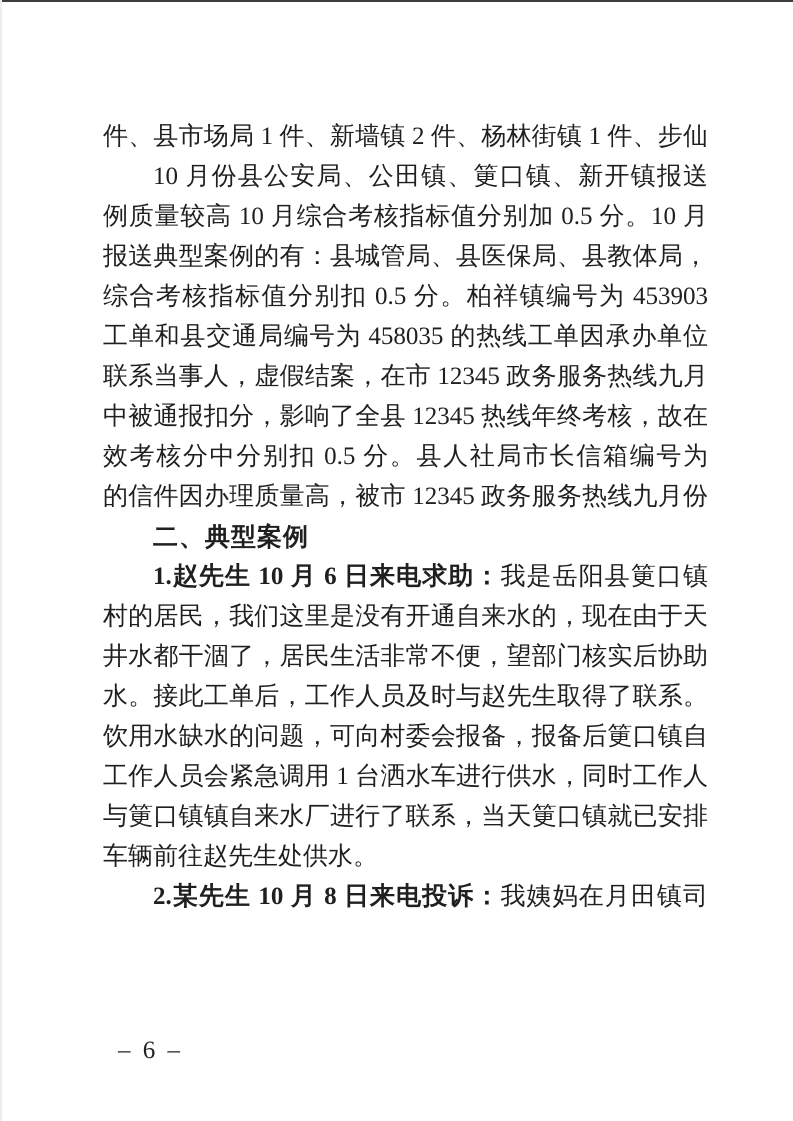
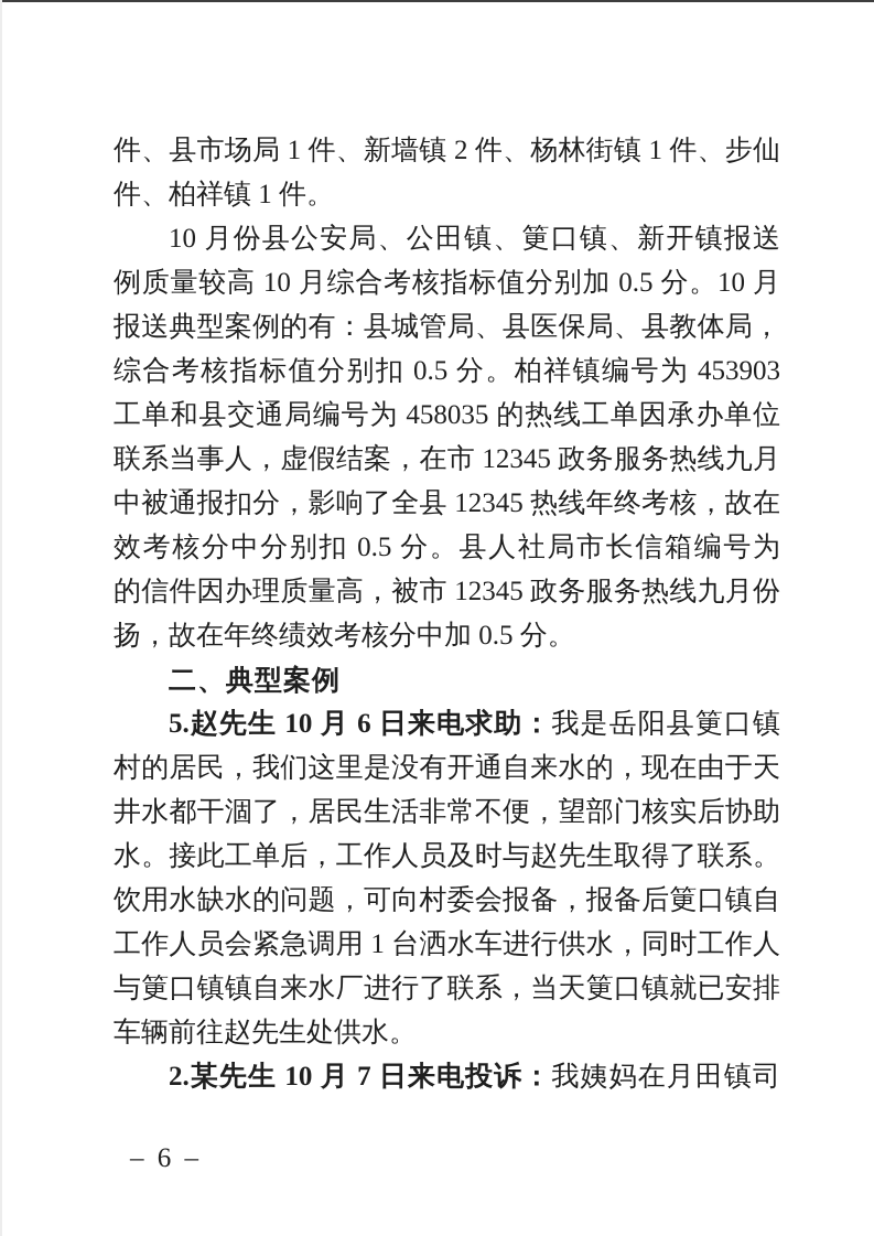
  件、县市场局 1 件、新墙镇 2 件、杨林街镇 1 件、步仙
+ 件、柏祥镇 1 件。
  10 月份县公安局、公田镇、筻口镇、新开镇报送
  例质量较高 10 月综合考核指标值分别加 0.5 分。10 月
  报送典型案例的有：县城管局、县医保局、县教体局，
  综合考核指标值分别扣 0.5 分。柏祥镇编号为 453903
  工单和县交通局编号为 458035 的热线工单因承办单位
  联系当事人，虚假结案，在市 12345 政务服务热线九月
  中被通报扣分，影响了全县 12345 热线年终考核，故在
  效考核分中分别扣 0.5 分。县人社局市长信箱编号为
  的信件因办理质量高，被市 12345 政务服务热线九月份
+ 扬，故在年终绩效考核分中加 0.5 分。
  二、典型案例
- 1.赵先生 10 月 6 日来电求助：我是岳阳县筻口镇
+ 5.赵先生 10 月 6 日来电求助：我是岳阳县筻口镇
  村的居民，我们这里是没有开通自来水的，现在由于天
  井水都干涸了，居民生活非常不便，望部门核实后协助
  水。接此工单后，工作人员及时与赵先生取得了联系。
  饮用水缺水的问题，可向村委会报备，报备后筻口镇自
  工作人员会紧急调用 1 台洒水车进行供水，同时工作人
  与筻口镇镇自来水厂进行了联系，当天筻口镇就已安排
  车辆前往赵先生处供水。
- 2.某先生 10 月 8 日来电投诉：我姨妈在月田镇司
+ 2.某先生 10 月 7 日来电投诉：我姨妈在月田镇司
  – 6 –
